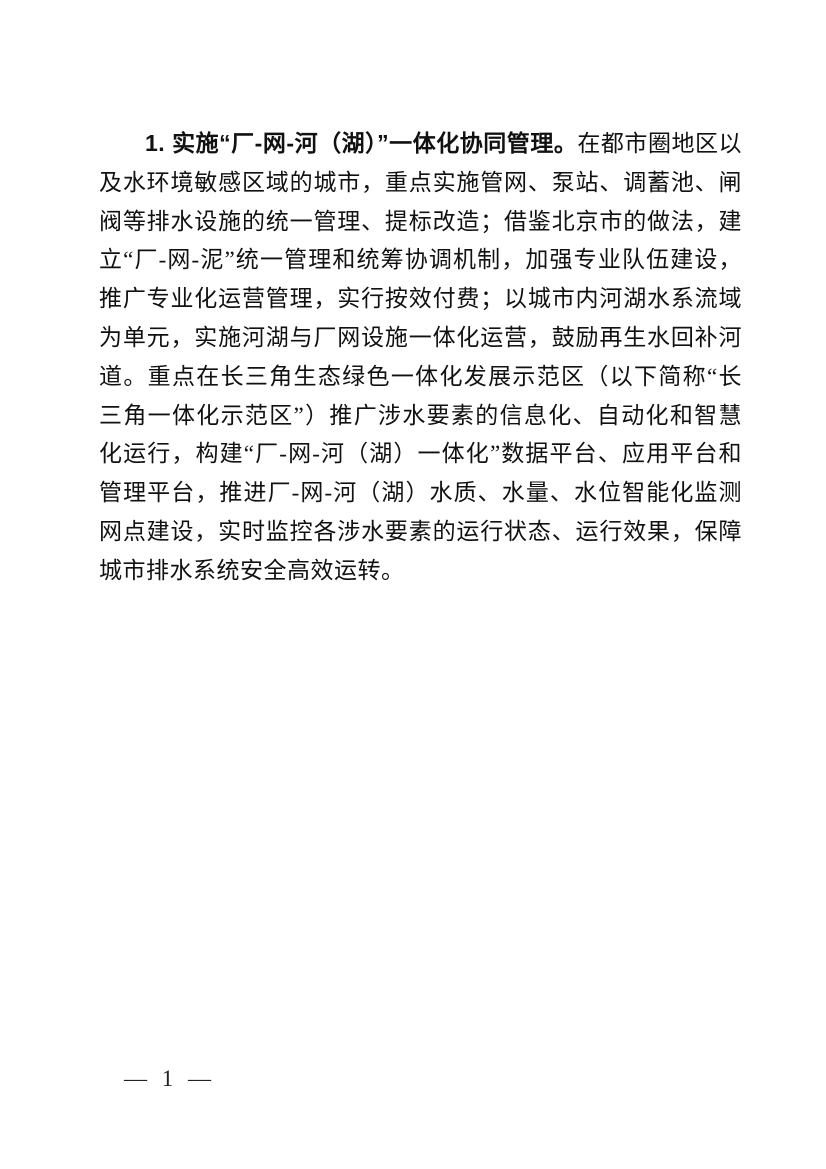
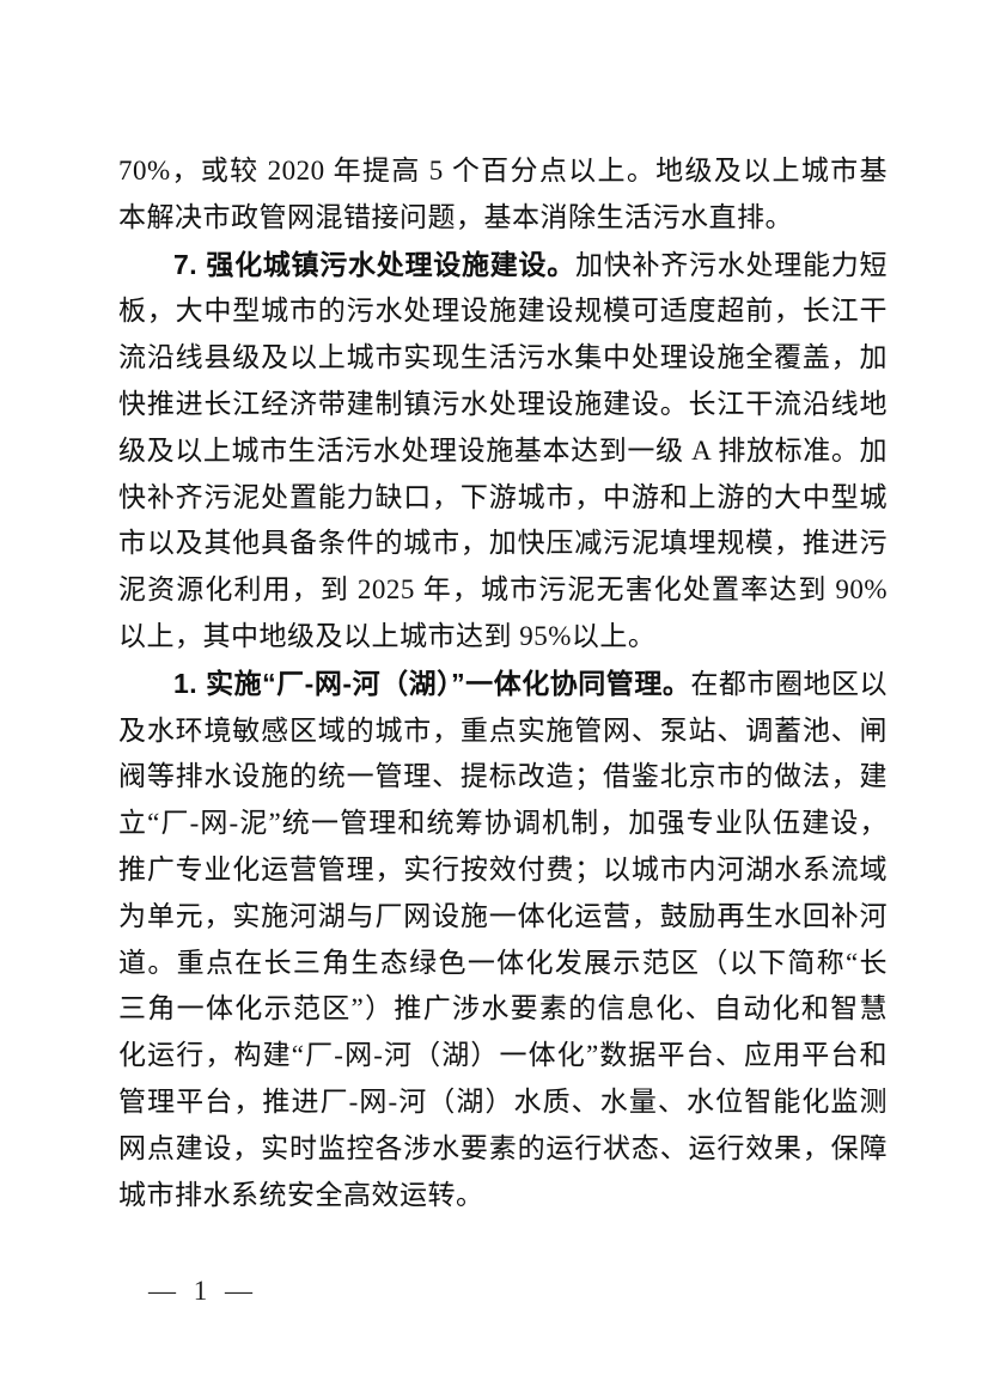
+ 70%，或较 2020 年提高 5 个百分点以上。地级及以上城市基本解决市政管网混错接问题，基本消除生活污水直排。
+ 7. 强化城镇污水处理设施建设。加快补齐污水处理能力短板，大中型城市的污水处理设施建设规模可适度超前，长江干流沿线县级及以上城市实现生活污水集中处理设施全覆盖，加快推进长江经济带建制镇污水处理设施建设。长江干流沿线地级及以上城市生活污水处理设施基本达到一级 A 排放标准。加快补齐污泥处置能力缺口，下游城市，中游和上游的大中型城市以及其他具备条件的城市，加快压减污泥填埋规模，推进污泥资源化利用，到 2025 年，城市污泥无害化处置率达到 90%以上，其中地级及以上城市达到 95%以上。
  1. 实施“厂-网-河（湖）”一体化协同管理。在都市圈地区以及水环境敏感区域的城市，重点实施管网、泵站、调蓄池、闸阀等排水设施的统一管理、提标改造；借鉴北京市的做法，建立“厂-网-泥”统一管理和统筹协调机制，加强专业队伍建设，推广专业化运营管理，实行按效付费；以城市内河湖水系流域为单元，实施河湖与厂网设施一体化运营，鼓励再生水回补河道。重点在长三角生态绿色一体化发展示范区（以下简称“长三角一体化示范区”）推广涉水要素的信息化、自动化和智慧化运行，构建“厂-网-河（湖）一体化”数据平台、应用平台和管理平台，推进厂-网-河（湖）水质、水量、水位智能化监测网点建设，实时监控各涉水要素的运行状态、运行效果，保障城市排水系统安全高效运转。
  — 1 —
